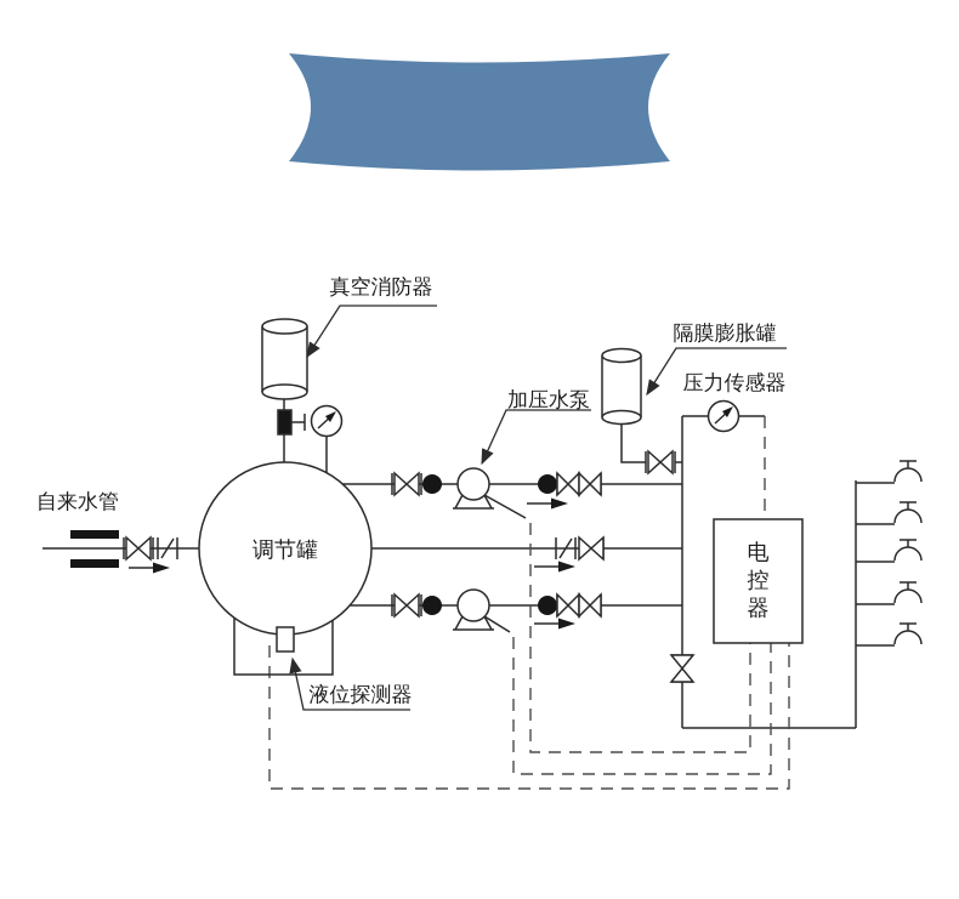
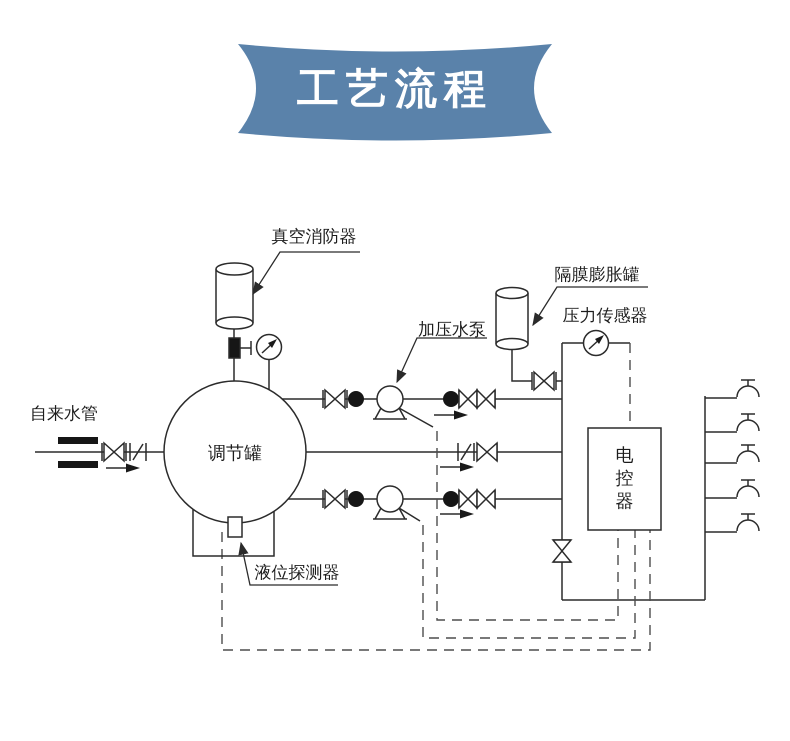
+ 工艺流程
  真空消防器
  自来水管
  调节罐
  加压水泵
  隔膜膨胀罐
  压力传感器
  液位探测器
  电控器
